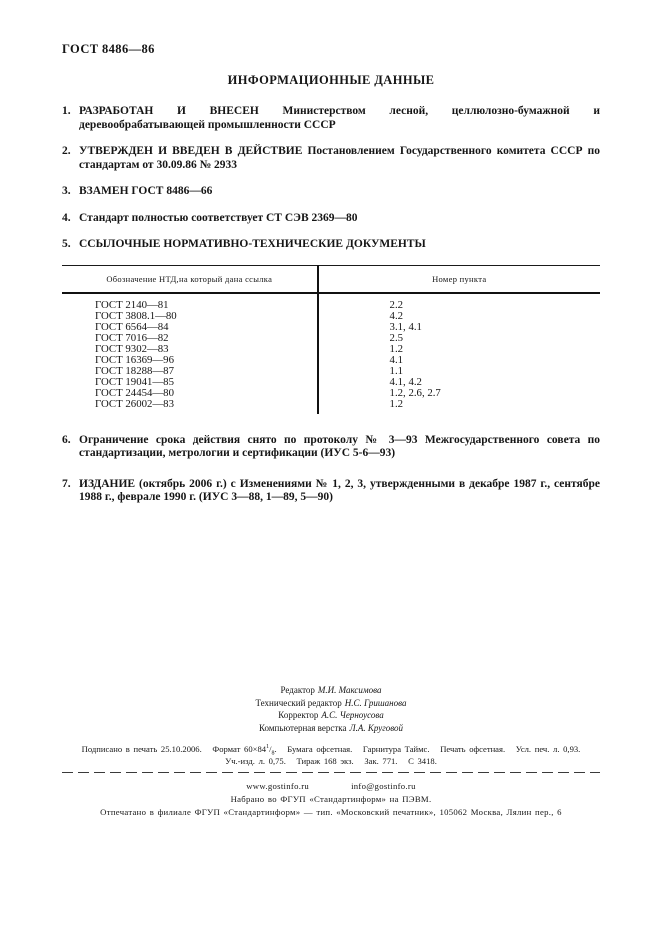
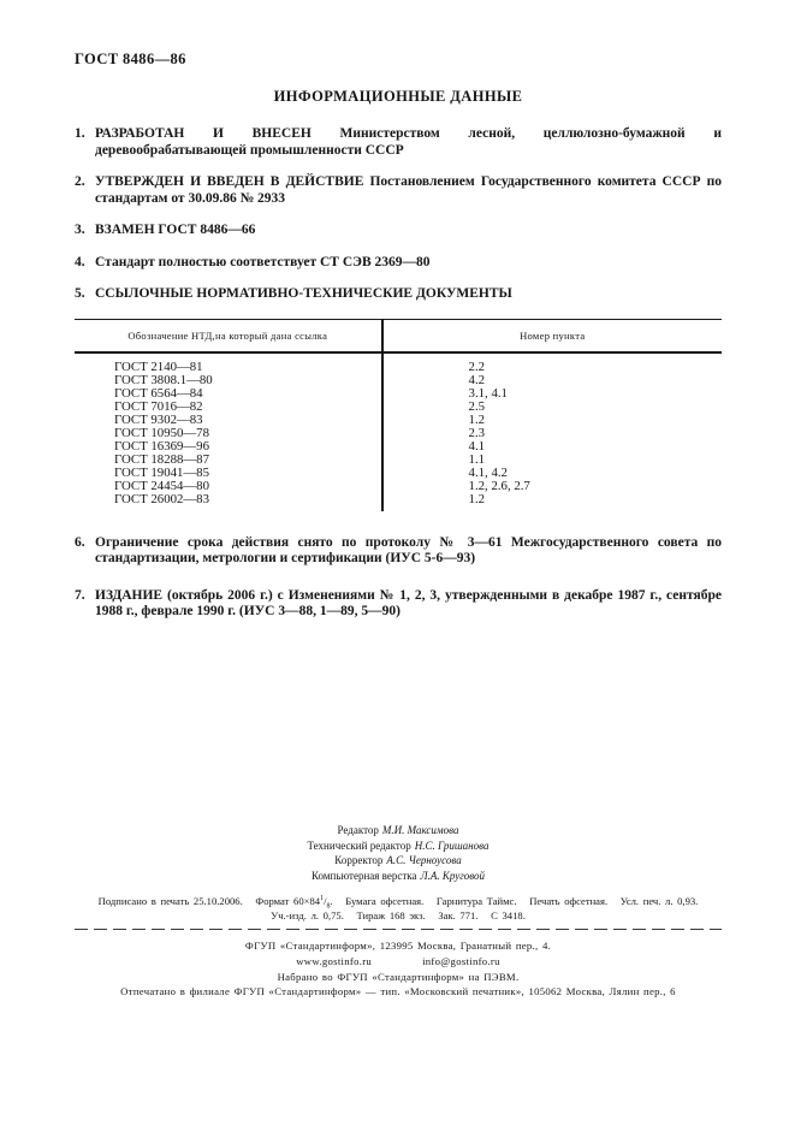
  ГОСТ 8486—86
  ИНФОРМАЦИОННЫЕ ДАННЫЕ
  1.
  РАЗРАБОТАН И ВНЕСЕН Министерством лесной, целлюлозно-бумажной и деревообрабатывающей промышленности СССР
  2.
  УТВЕРЖДЕН И ВВЕДЕН В ДЕЙСТВИЕ Постановлением Государственного комитета СССР по стандартам от 30.09.86 № 2933
  3.
  ВЗАМЕН ГОСТ 8486—66
  4.
  Стандарт полностью соответствует СТ СЭВ 2369—80
  5.
  ССЫЛОЧНЫЕ НОРМАТИВНО-ТЕХНИЧЕСКИЕ ДОКУМЕНТЫ
  Обозначение НТД,на который дана ссылка	Номер пункта
  ГОСТ 2140—81	2.2
  ГОСТ 3808.1—80	4.2
  ГОСТ 6564—84	3.1, 4.1
  ГОСТ 7016—82	2.5
  ГОСТ 9302—83	1.2
+ ГОСТ 10950—78	2.3
  ГОСТ 16369—96	4.1
  ГОСТ 18288—87	1.1
  ГОСТ 19041—85	4.1, 4.2
  ГОСТ 24454—80	1.2, 2.6, 2.7
  ГОСТ 26002—83	1.2
  6.
- Ограничение срока действия снято по протоколу № 3—93 Межгосударственного совета по стандартизации, метрологии и сертификации (ИУС 5-6—93)
+ Ограничение срока действия снято по протоколу № 3—61 Межгосударственного совета по стандартизации, метрологии и сертификации (ИУС 5-6—93)
  7.
  ИЗДАНИЕ (октябрь 2006 г.) с Изменениями № 1, 2, 3, утвержденными в декабре 1987 г., сентябре 1988 г., феврале 1990 г. (ИУС 3—88, 1—89, 5—90)
  Редактор М.И. Максимова
  Технический редактор Н.С. Гришанова
  Корректор А.С. Черноусова
  Компьютерная верстка Л.А. Круговой
  Подписано в печать 25.10.2006. Формат 60×84 / . Бумага офсетная. Гарнитура Таймс. Печать офсетная. Усл. печ. л. 0,93.
  Уч.-изд. л. 0,75. Тираж 168 экз. Зак. 771. С 3418.
+ ФГУП «Стандартинформ», 123995 Москва, Гранатный пер., 4.
  www.gostinfo.ru info@gostinfo.ru
  Набрано во ФГУП «Стандартинформ» на ПЭВМ.
  Отпечатано в филиале ФГУП «Стандартинформ» — тип. «Московский печатник», 105062 Москва, Лялин пер., 6
